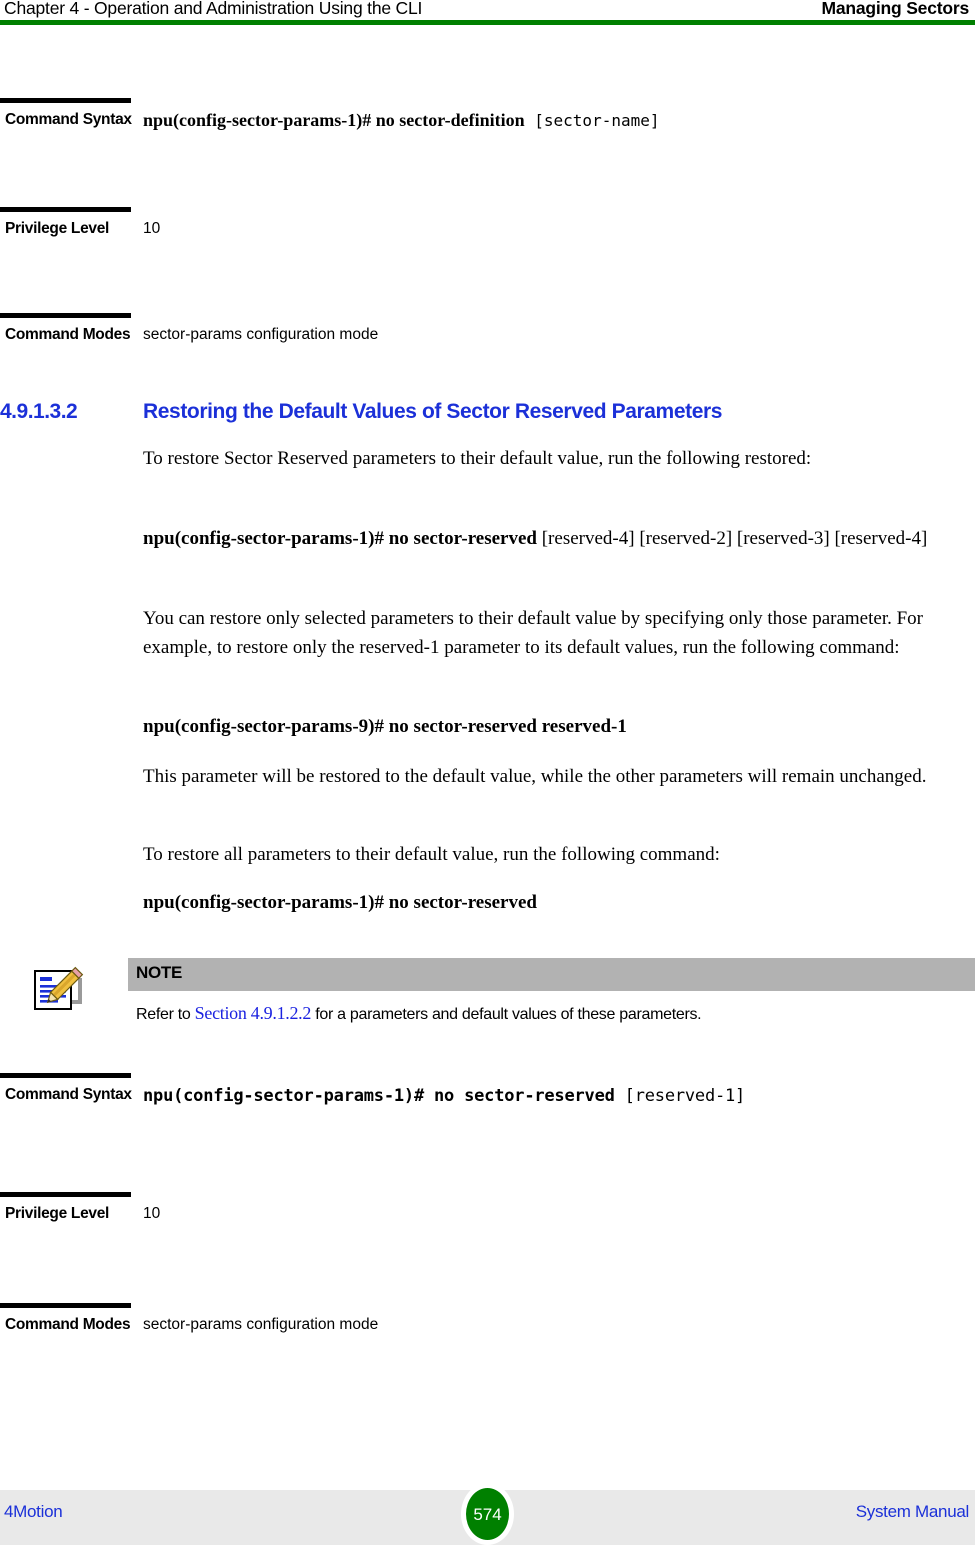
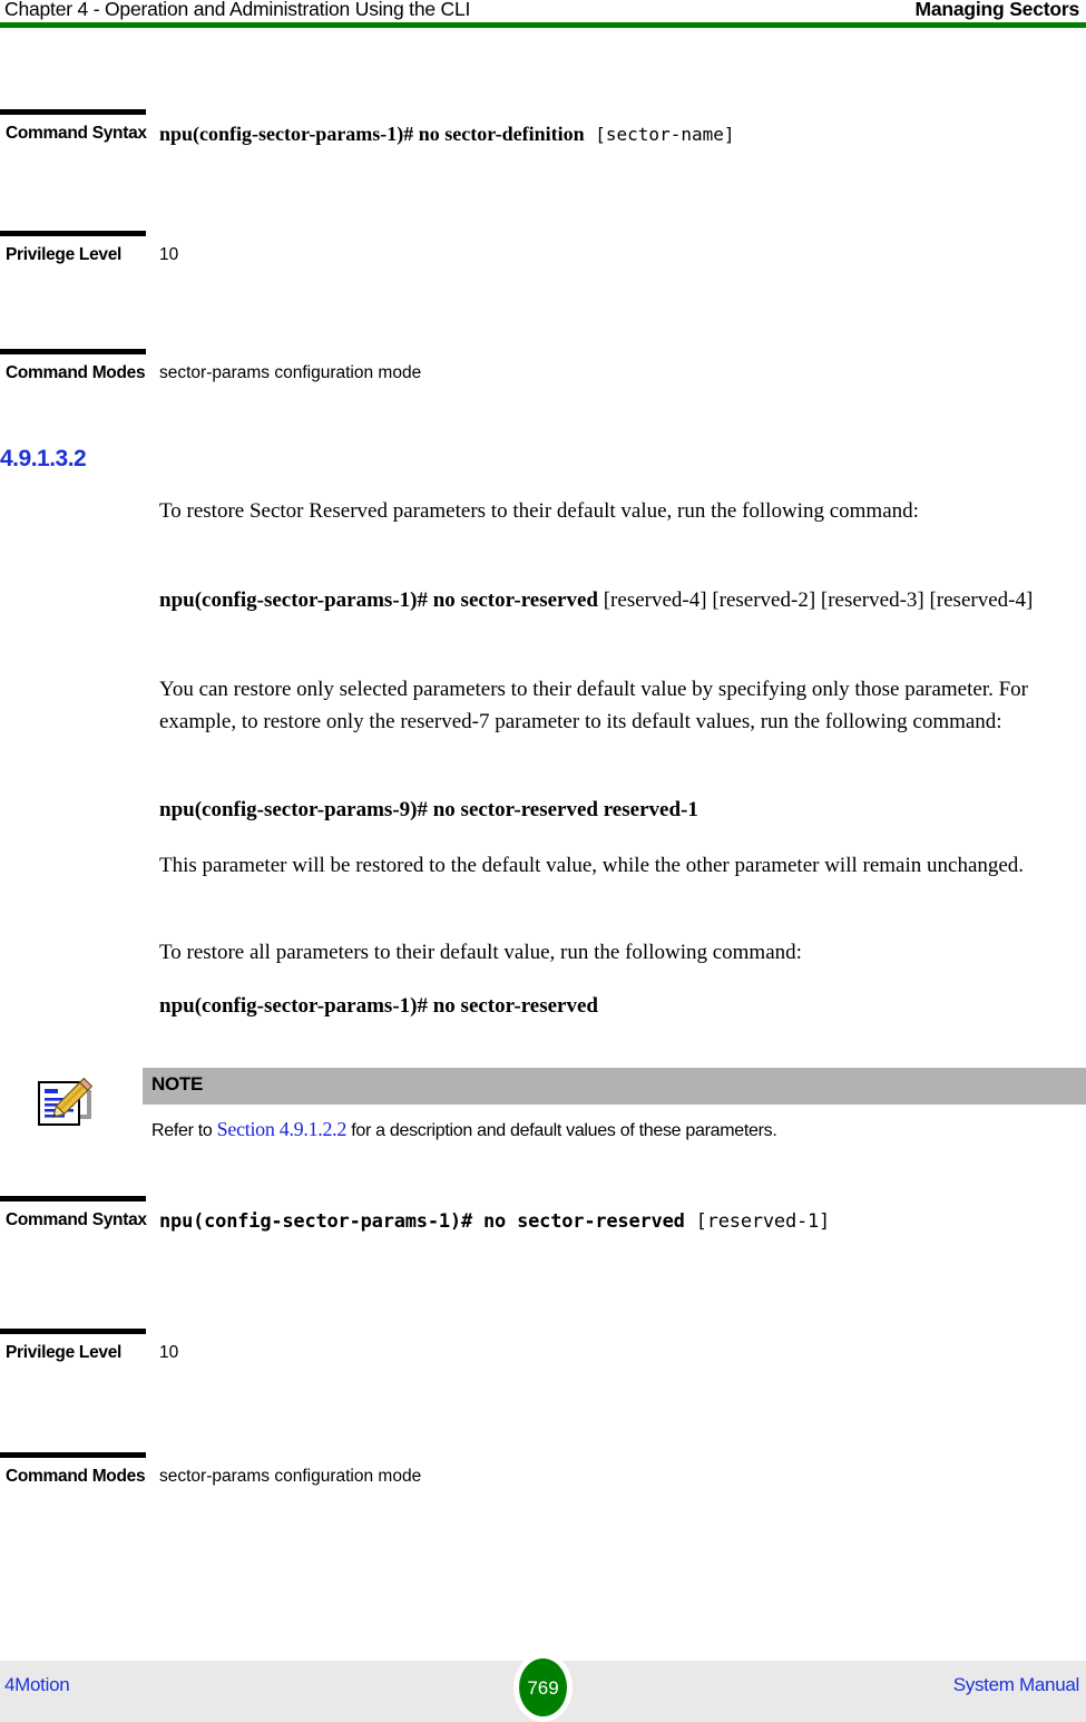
  Chapter 4 - Operation and Administration Using the CLI
  Managing Sectors
  Command Syntax
  npu(config-sector-params-1)# no sector-definition [sector-name]
  Privilege Level
  10
  Command Modes
  sector-params configuration mode
  4.9.1.3.2
- Restoring the Default Values of Sector Reserved Parameters
- To restore Sector Reserved parameters to their default value, run the following restored:
+ To restore Sector Reserved parameters to their default value, run the following command:
  npu(config-sector-params-1)# no sector-reserved [reserved-4] [reserved-2] [reserved-3] [reserved-4]
- You can restore only selected parameters to their default value by specifying only those parameter. For example, to restore only the reserved-1 parameter to its default values, run the following command:
+ You can restore only selected parameters to their default value by specifying only those parameter. For example, to restore only the reserved-7 parameter to its default values, run the following command:
  npu(config-sector-params-9)# no sector-reserved reserved-1
- This parameter will be restored to the default value, while the other parameters will remain unchanged.
+ This parameter will be restored to the default value, while the other parameter will remain unchanged.
  To restore all parameters to their default value, run the following command:
  npu(config-sector-params-1)# no sector-reserved
  NOTE
- Refer to Section 4.9.1.2.2 for a parameters and default values of these parameters.
+ Refer to Section 4.9.1.2.2 for a description and default values of these parameters.
  Command Syntax
  npu(config-sector-params-1)# no sector-reserved [reserved-1]
  Privilege Level
  10
  Command Modes
  sector-params configuration mode
  4Motion
- 574
+ 769
  System Manual
